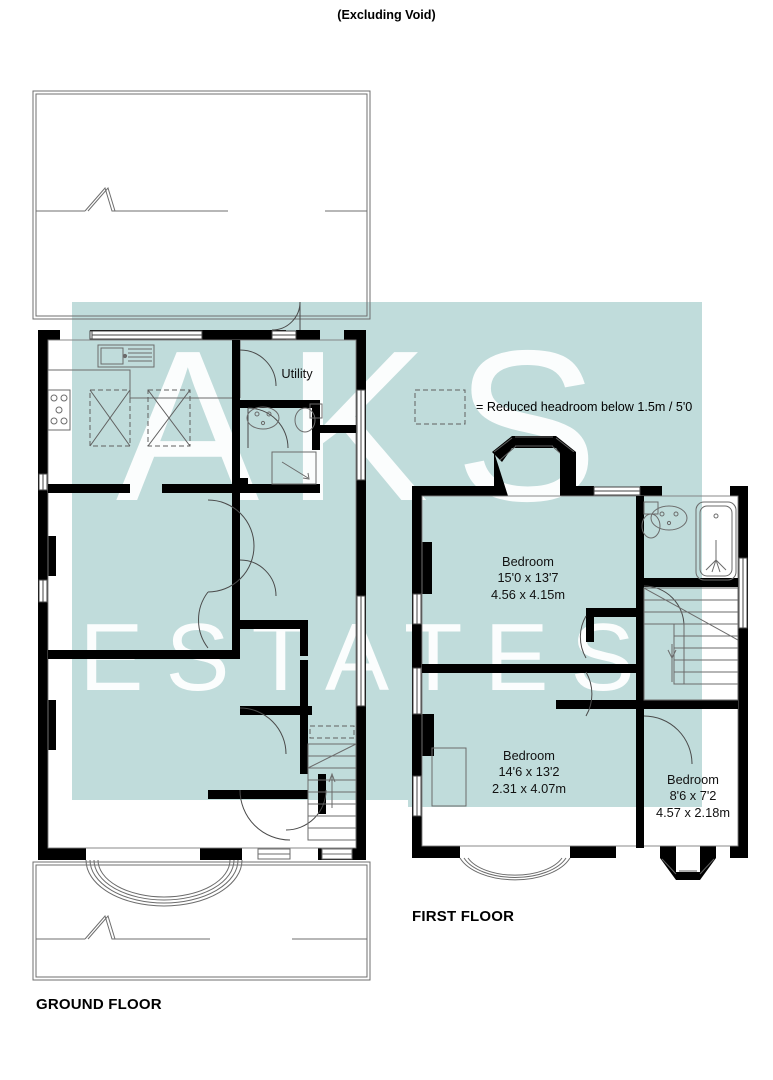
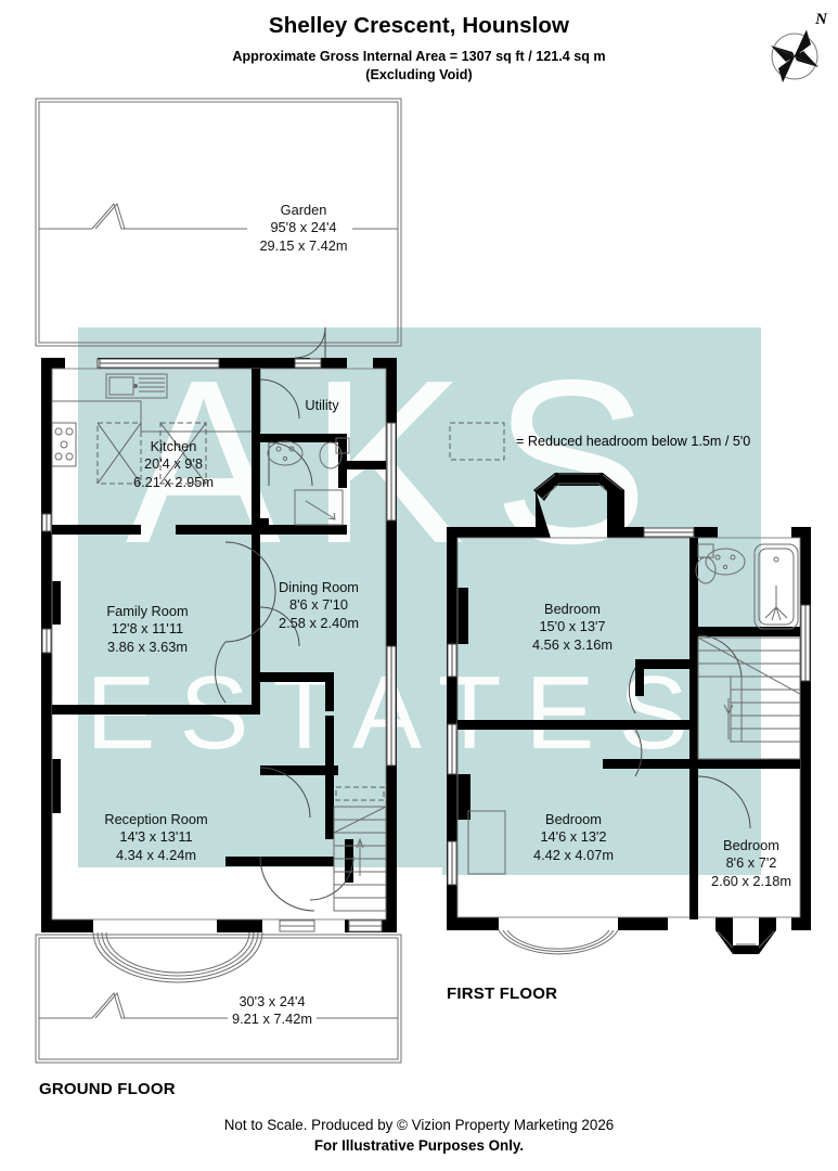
+ Shelley Crescent, Hounslow
+ Approximate Gross Internal Area = 1307 sq ft / 121.4 sq m
  (Excluding Void)
+ N
  AKS
+ Garden
+ 95'8 x 24'4
+ 29.15 x 7.42m
+ Kitchen
+ 20'4 x 9'8
+ 6.21 x 2.95m
  Utility
+ Family Room
+ 12'8 x 11'11
+ 3.86 x 3.63m
+ Dining Room
+ 8'6 x 7'10
+ 2.58 x 2.40m
+ Reception Room
+ 14'3 x 13'11
+ 4.34 x 4.24m
+ 30'3 x 24'4
+ 9.21 x 7.42m
  Bedroom
  15'0 x 13'7
- 4.56 x 4.15m
+ 4.56 x 3.16m
  Bedroom
  14'6 x 13'2
- 2.31 x 4.07m
+ 4.42 x 4.07m
  Bedroom
  8'6 x 7'2
- 4.57 x 2.18m
+ 2.60 x 2.18m
  = Reduced headroom below 1.5m / 5'0
  GROUND FLOOR
  FIRST FLOOR
+ Not to Scale. Produced by © Vizion Property Marketing 2026
+ For Illustrative Purposes Only.
